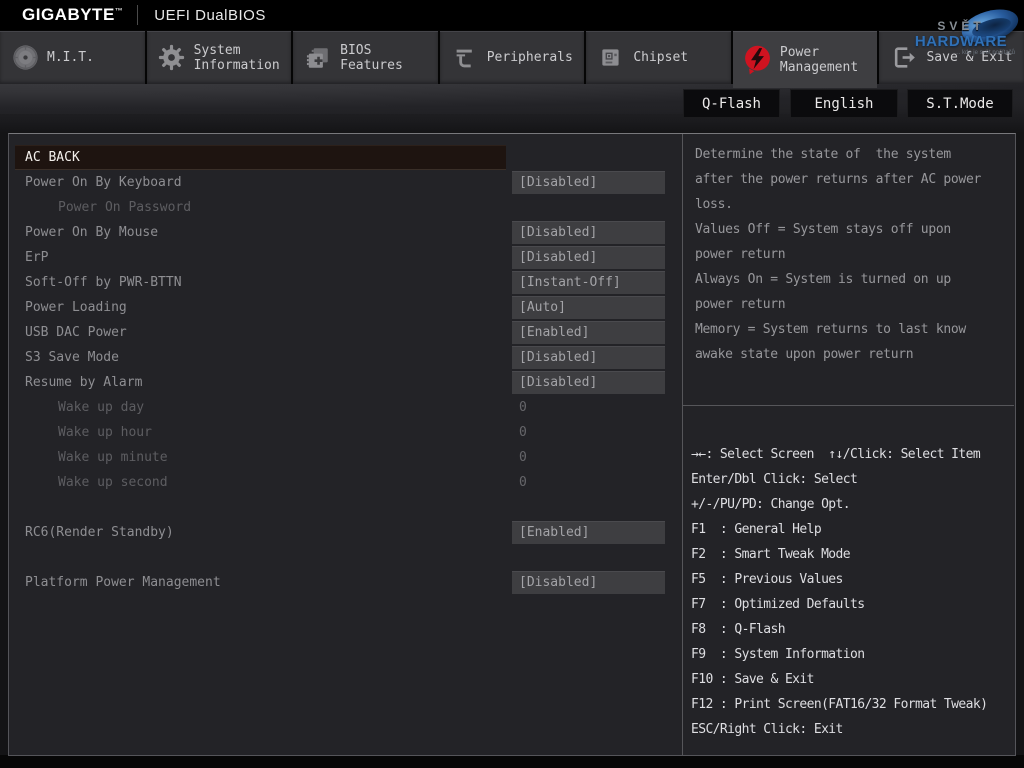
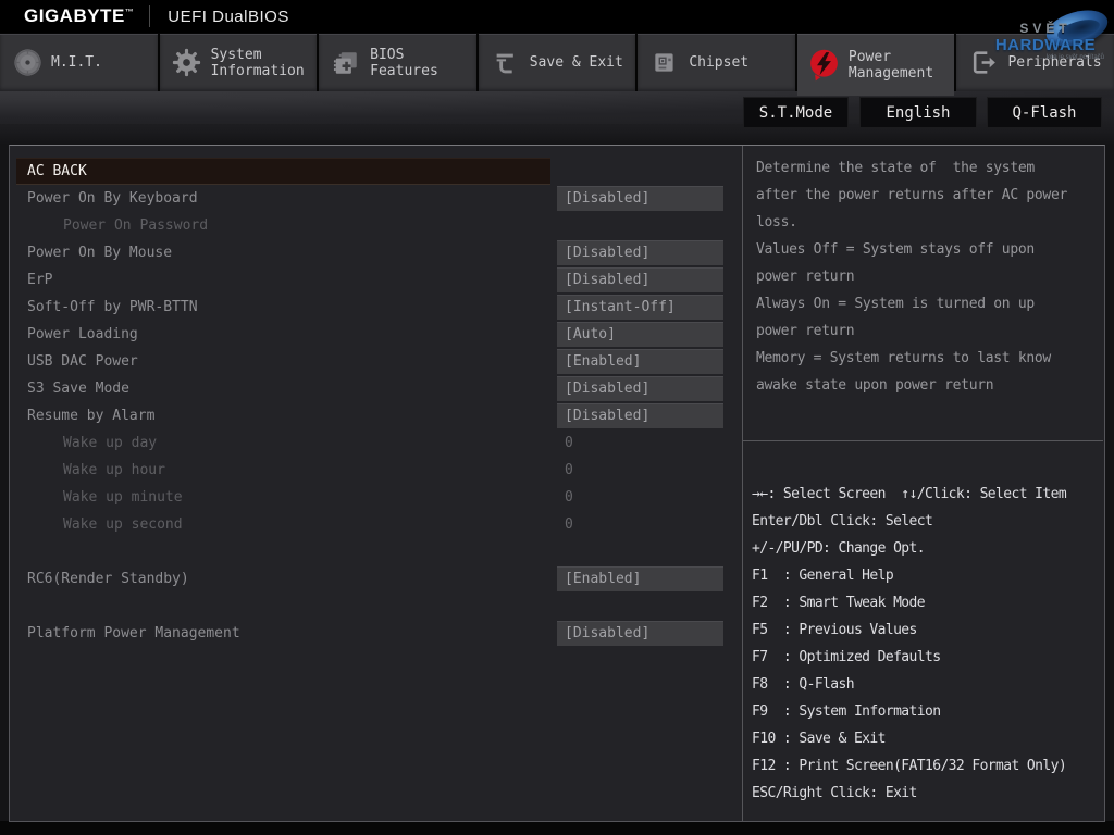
  GIGABYTE™
  UEFI DualBIOS
  M.I.T.
  System Information
  BIOS Features
- Peripherals
+ Save & Exit
  Chipset
  Power Management
- Save & Exit
+ Peripherals
- Q-Flash
+ S.T.Mode
  English
- S.T.Mode
+ Q-Flash
  SVĚT
  HARDWARE
  AC BACK
  Power On By Keyboard
  [Disabled]
  Power On Password
  Power On By Mouse
  [Disabled]
  ErP
  [Disabled]
  Soft-Off by PWR-BTTN
  [Instant-Off]
  Power Loading
  [Auto]
  USB DAC Power
  [Enabled]
  S3 Save Mode
  [Disabled]
  Resume by Alarm
  [Disabled]
  Wake up day
  0
  Wake up hour
  0
  Wake up minute
  0
  Wake up second
  0
  RC6(Render Standby)
  [Enabled]
  Platform Power Management
  [Disabled]
  Determine the state of the system
  after the power returns after AC power
  loss.
  Values Off = System stays off upon
  power return
  Always On = System is turned on up
  power return
  Memory = System returns to last know
  awake state upon power return
  →←: Select Screen ↑↓/Click: Select Item
  Enter/Dbl Click: Select
  +/-/PU/PD: Change Opt.
  F1 : General Help
  F2 : Smart Tweak Mode
  F5 : Previous Values
  F7 : Optimized Defaults
  F8 : Q-Flash
  F9 : System Information
  F10 : Save & Exit
- F12 : Print Screen(FAT16/32 Format Tweak)
+ F12 : Print Screen(FAT16/32 Format Only)
  ESC/Right Click: Exit
